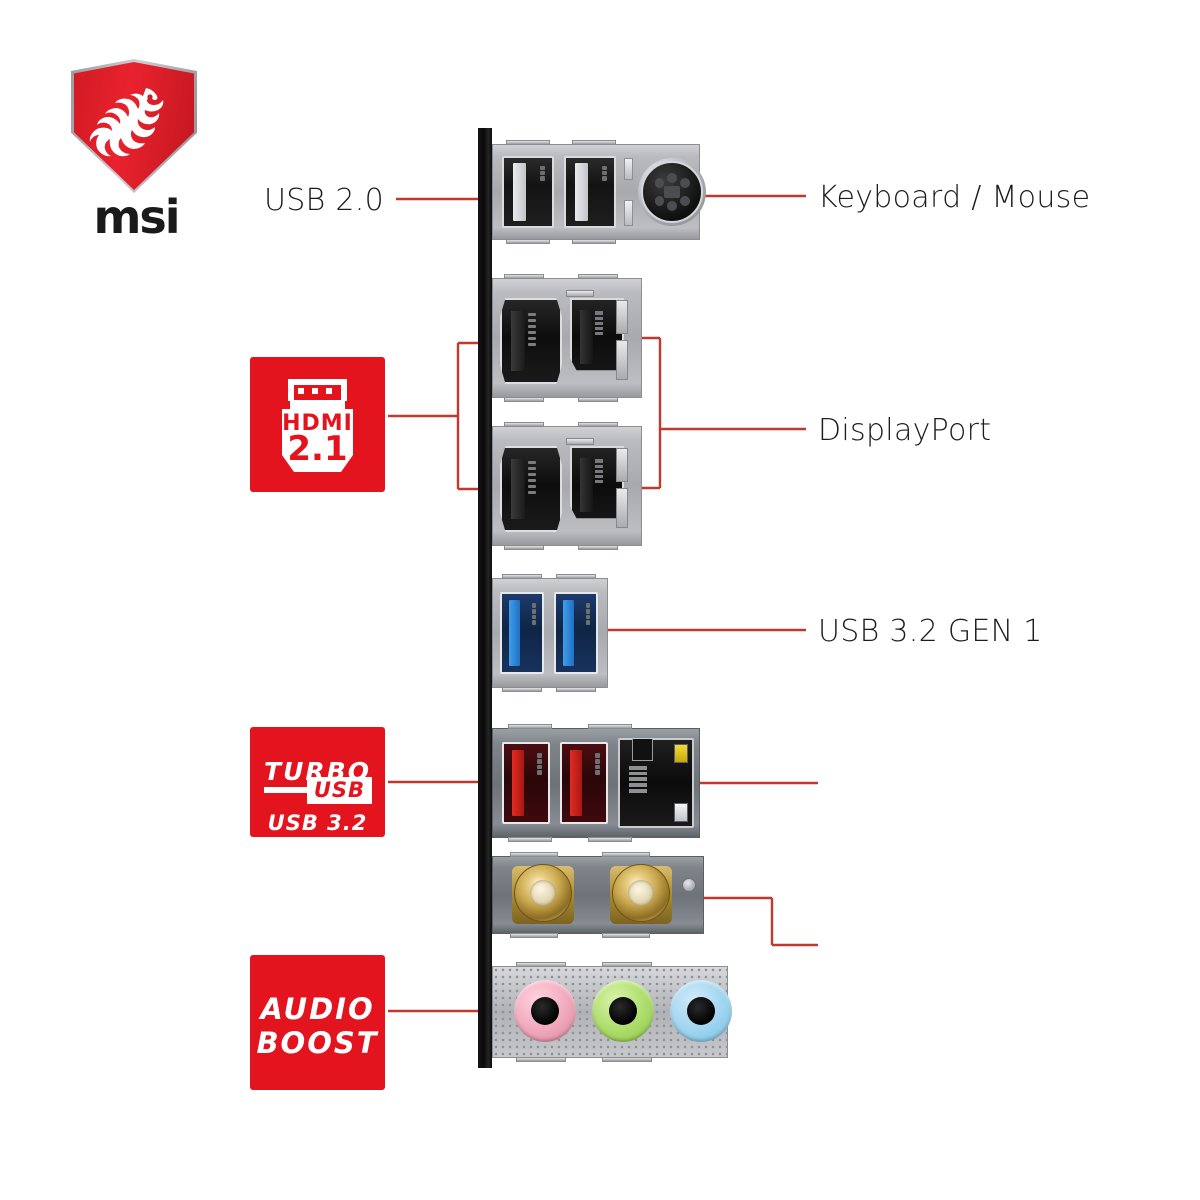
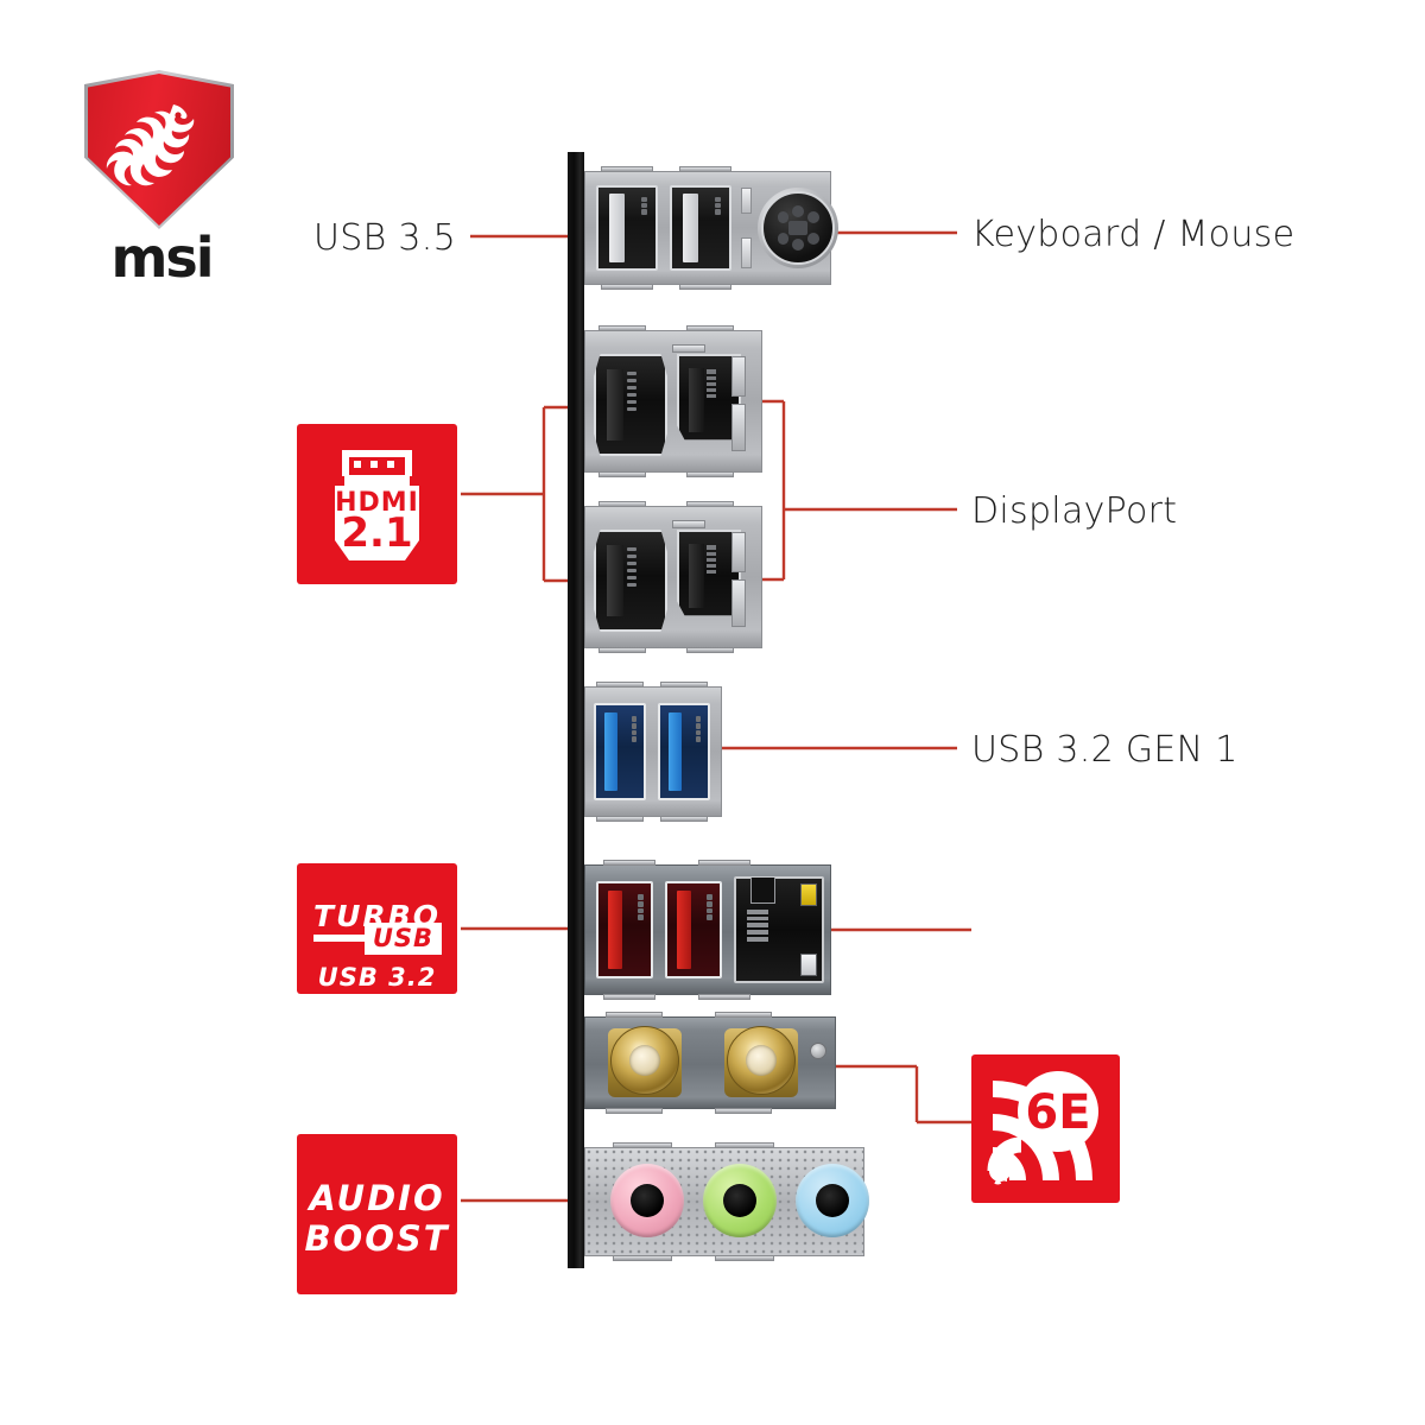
  msi
- USB 2.0
+ USB 3.5
  Keyboard / Mouse
  DisplayPort
  USB 3.2 GEN 1
  HDMI
  2.1
  TURBO
  USB
  USB 3.2 GEN2
  AUDIO
  BOOST
+ 6E
